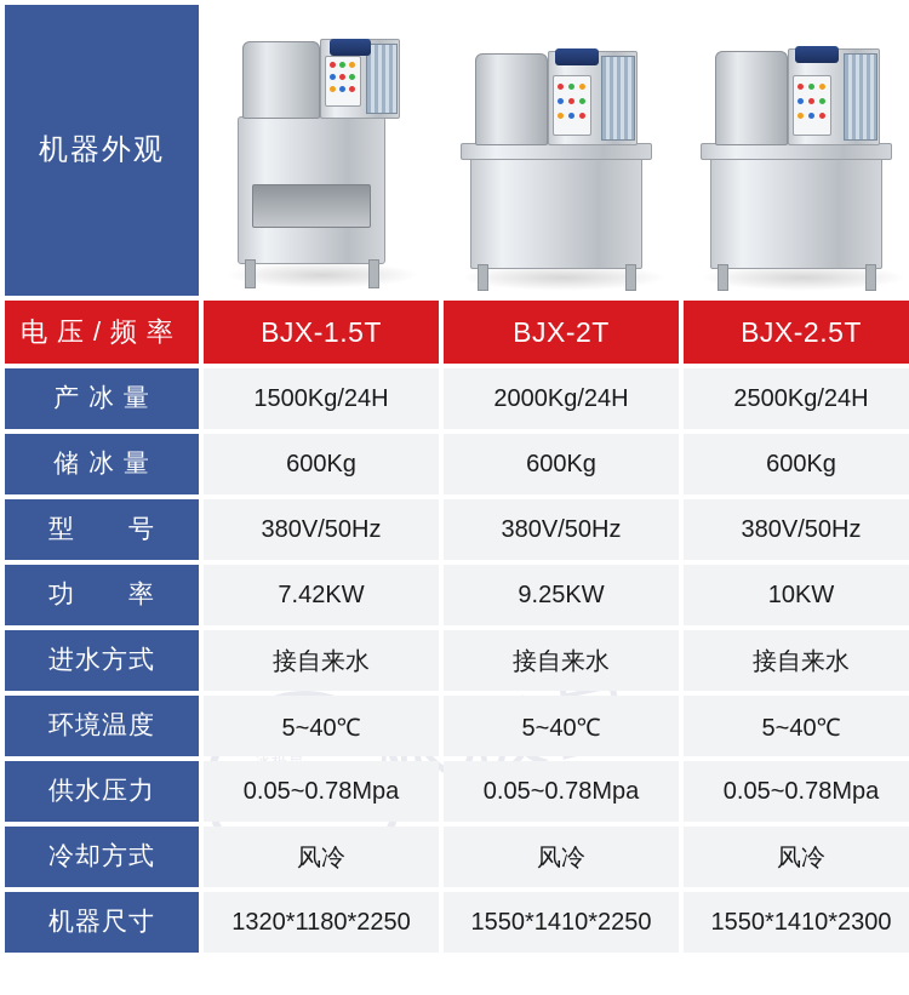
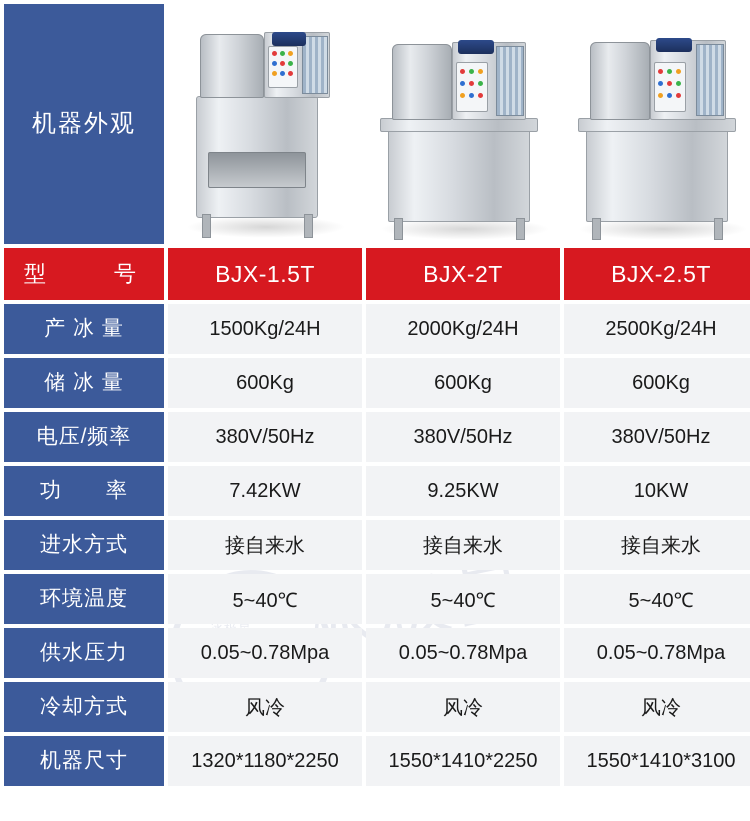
  机器外观
- 电压/频率	BJX-1.5T	BJX-2T	BJX-2.5T
+ 型 号	BJX-1.5T	BJX-2T	BJX-2.5T
  产 冰 量	1500Kg/24H	2000Kg/24H	2500Kg/24H
  储 冰 量	600Kg	600Kg	600Kg
- 型 号	380V/50Hz	380V/50Hz	380V/50Hz
+ 电压/频率	380V/50Hz	380V/50Hz	380V/50Hz
  功 率	7.42KW	9.25KW	10KW
  进水方式	接自来水	接自来水	接自来水
  环境温度	5~40℃	5~40℃	5~40℃
  供水压力	0.05~0.78Mpa	0.05~0.78Mpa	0.05~0.78Mpa
  冷却方式	风冷	风冷	风冷
- 机器尺寸	1320*1180*2250	1550*1410*2250	1550*1410*2300
+ 机器尺寸	1320*1180*2250	1550*1410*2250	1550*1410*3100
